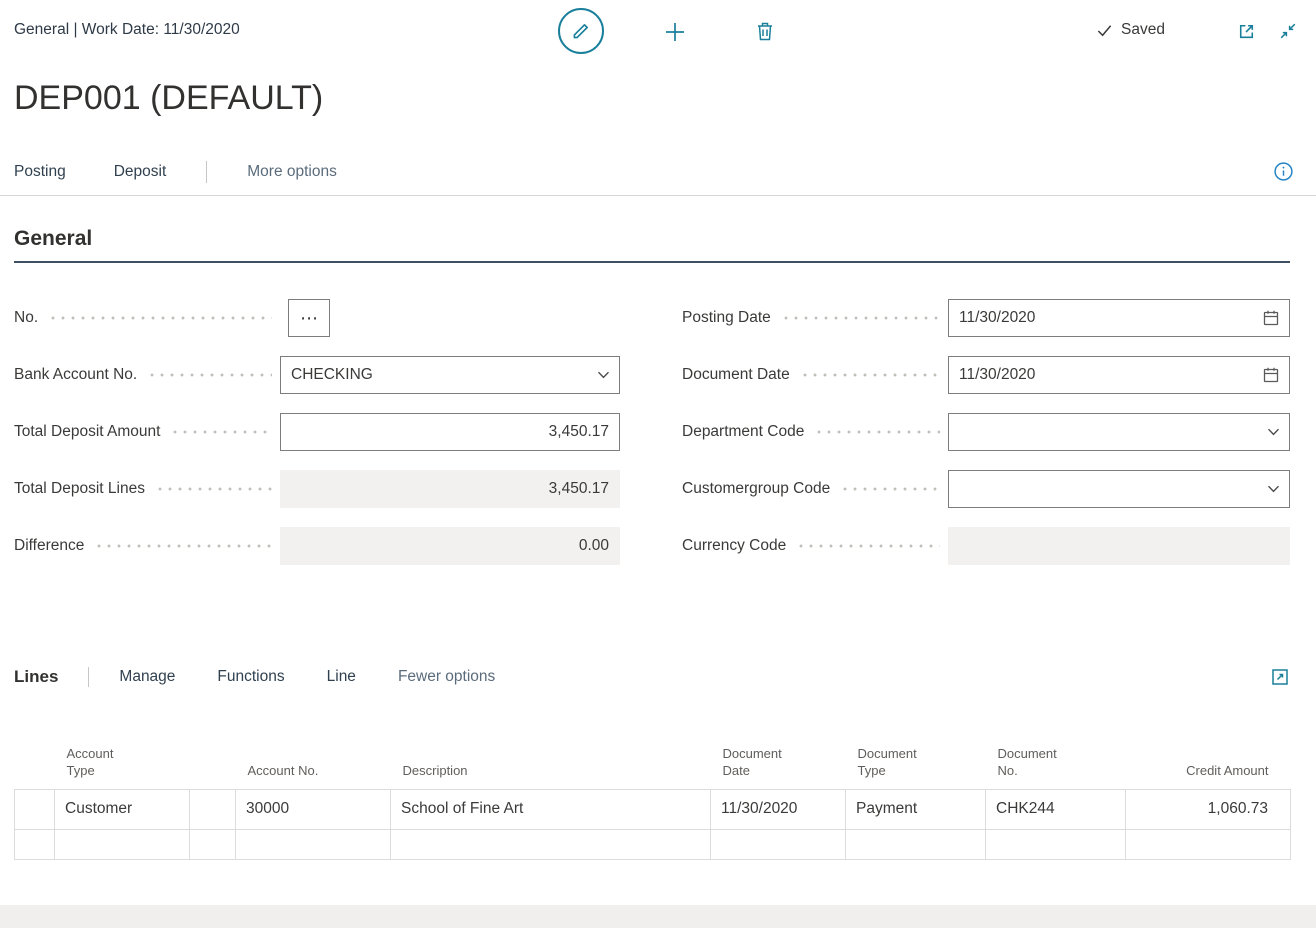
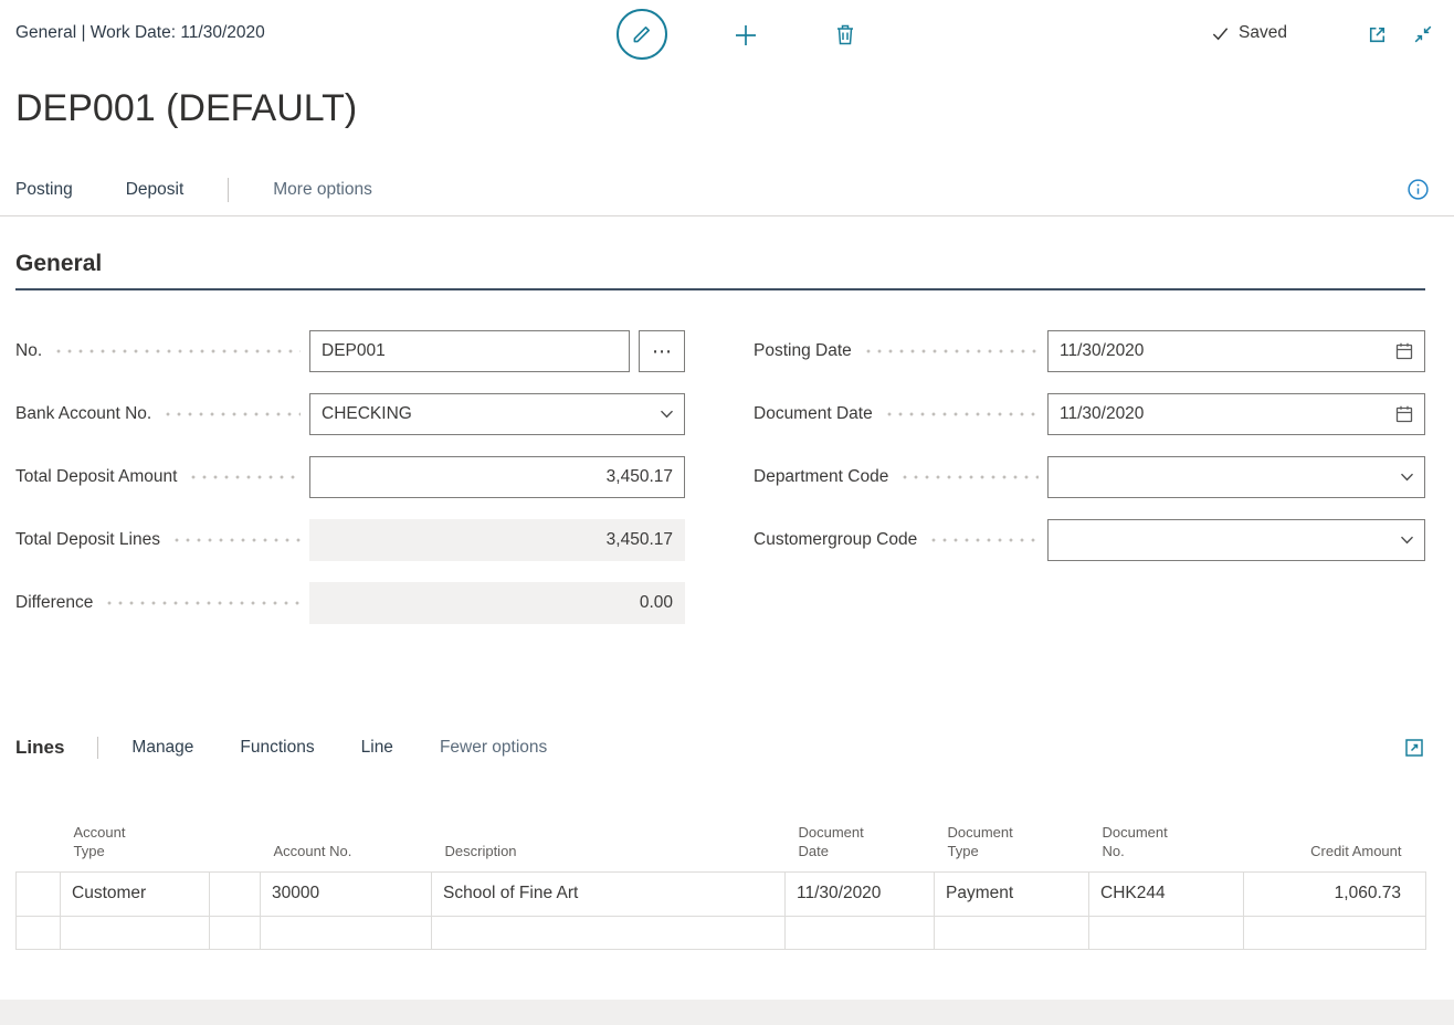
  General | Work Date: 11/30/2020
  Saved
  DEP001 (DEFAULT)
  Posting
  Deposit
  More options
  General
  No.
+ DEP001
  ⋯
  Bank Account No.
  CHECKING
  Total Deposit Amount
  3,450.17
  Total Deposit Lines
  3,450.17
  Difference
  0.00
  Posting Date
  11/30/2020
  Document Date
  11/30/2020
  Department Code
  Customergroup Code
- Currency Code
  Lines
  Manage
  Functions
  Line
  Fewer options
  	Account Type		Account No.	Description	Document Date	Document Type	Document No.	Credit Amount
  	Customer		30000	School of Fine Art	11/30/2020	Payment	CHK244	1,060.73
